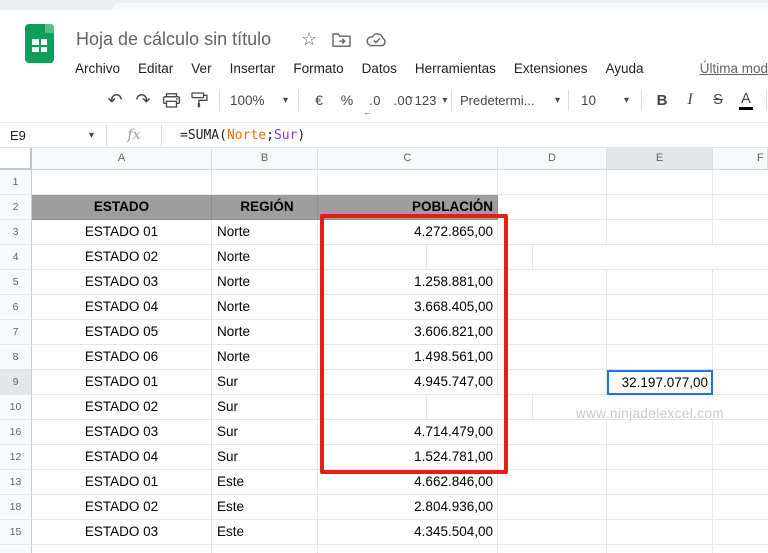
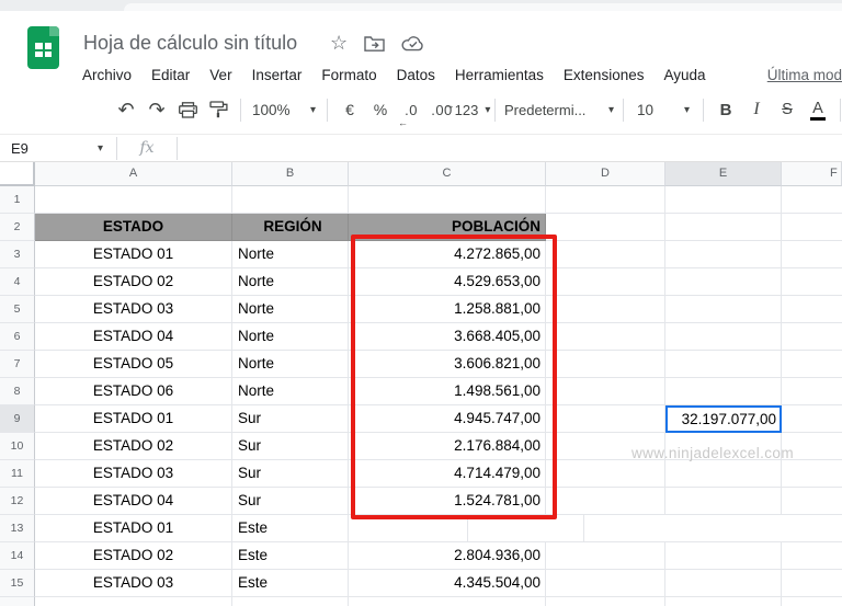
  Hoja de cálculo sin título
  ☆
  Archivo
  Editar
  Ver
  Insertar
  Formato
  Datos
  Herramientas
  Extensiones
  Ayuda
  Última mod
  ↶
  ↷
  100%
  ▾
  €
  %
  .0
  ←
  .00
  →
  123
  ▾
  Predetermi...
  ▾
  10
  ▾
  B
  I
  S
  A
  E9
  ▾
  fx
- =SUMA(Norte;Sur)
  A
  B
  C
  D
  E
  F
  1
  2
  ESTADO
  REGIÓN
  POBLACIÓN
  3
  ESTADO 01
  Norte
  4.272.865,00
  4
  ESTADO 02
  Norte
+ 4.529.653,00
  5
  ESTADO 03
  Norte
  1.258.881,00
  6
  ESTADO 04
  Norte
  3.668.405,00
  7
  ESTADO 05
  Norte
  3.606.821,00
  8
  ESTADO 06
  Norte
  1.498.561,00
  9
  ESTADO 01
  Sur
  4.945.747,00
  10
  ESTADO 02
  Sur
+ 2.176.884,00
- 16
+ 11
  ESTADO 03
  Sur
  4.714.479,00
  12
  ESTADO 04
  Sur
  1.524.781,00
  13
  ESTADO 01
  Este
- 4.662.846,00
- 18
+ 14
  ESTADO 02
  Este
  2.804.936,00
  15
  ESTADO 03
  Este
  4.345.504,00
  32.197.077,00
  www.ninjadelexcel.com
